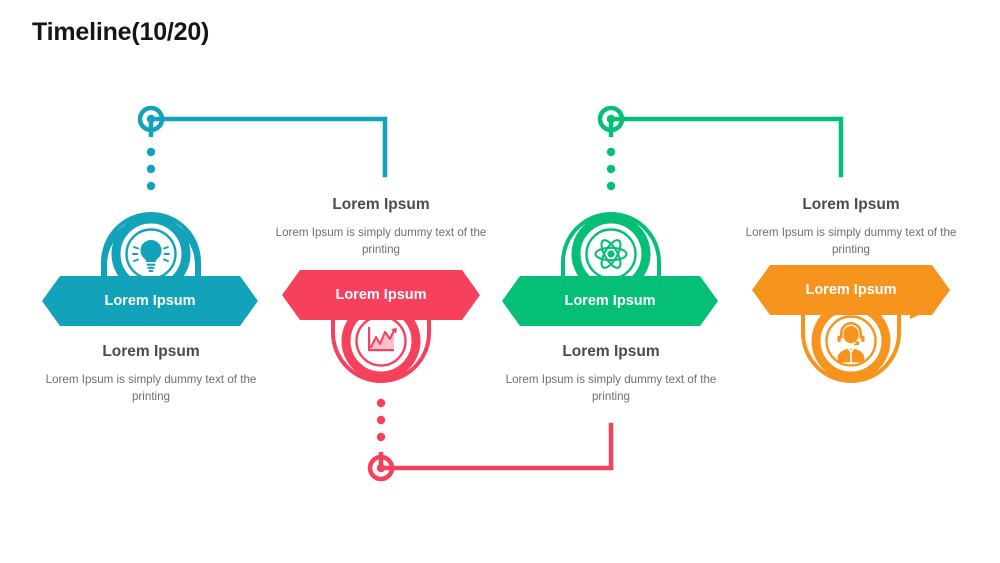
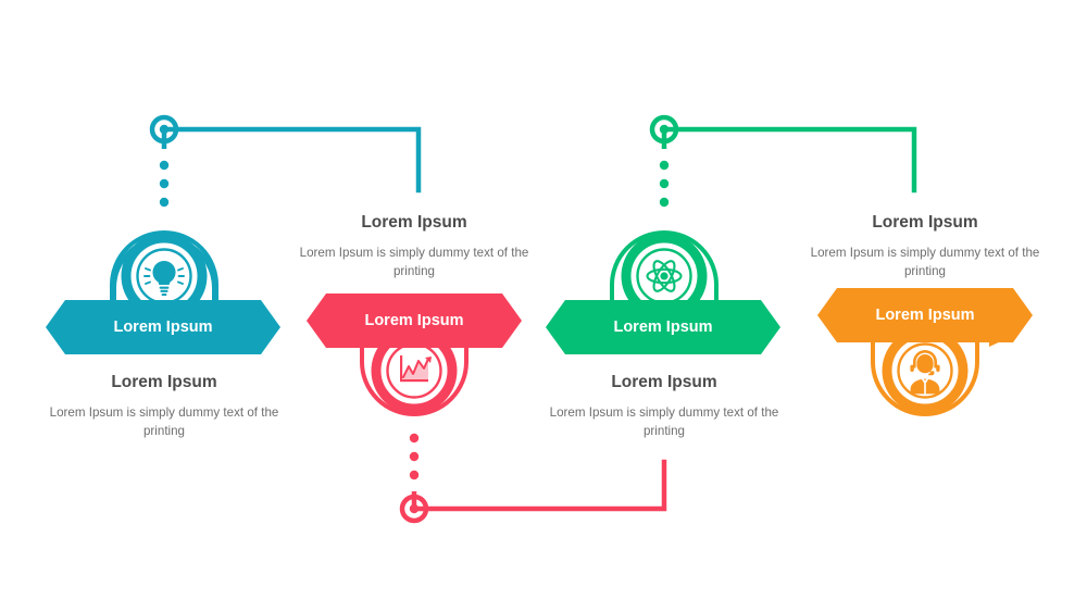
- Timeline(10/20)
  Lorem Ipsum
  Lorem Ipsum
  Lorem Ipsum is simply dummy text of the printing
  Lorem Ipsum
  Lorem Ipsum
  Lorem Ipsum is simply dummy text of the printing
  Lorem Ipsum
  Lorem Ipsum
  Lorem Ipsum is simply dummy text of the printing
  Lorem Ipsum
  Lorem Ipsum
  Lorem Ipsum is simply dummy text of the printing
